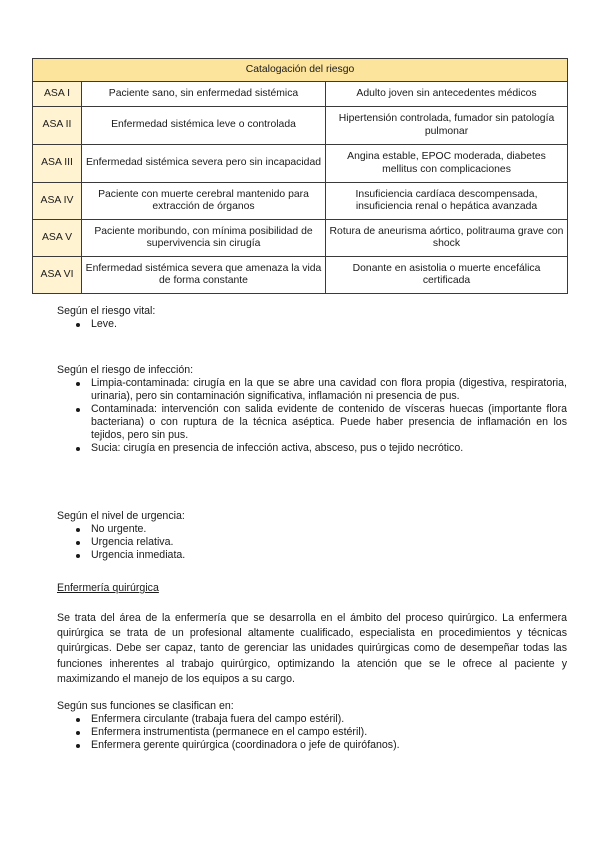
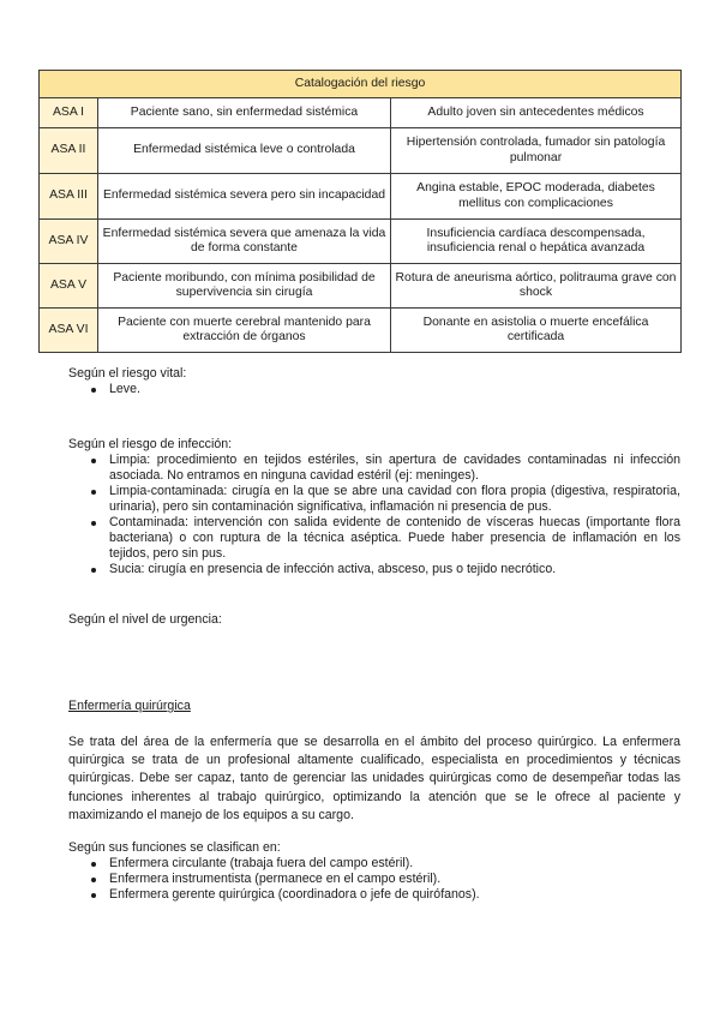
  Catalogación del riesgo
  ASA I	Paciente sano, sin enfermedad sistémica	Adulto joven sin antecedentes médicos
  ASA II	Enfermedad sistémica leve o controlada	Hipertensión controlada, fumador sin patología pulmonar
  ASA III	Enfermedad sistémica severa pero sin incapacidad	Angina estable, EPOC moderada, diabetes mellitus con complicaciones
- ASA IV	Paciente con muerte cerebral mantenido para extracción de órganos	Insuficiencia cardíaca descompensada, insuficiencia renal o hepática avanzada
+ ASA IV	Enfermedad sistémica severa que amenaza la vida de forma constante	Insuficiencia cardíaca descompensada, insuficiencia renal o hepática avanzada
  ASA V	Paciente moribundo, con mínima posibilidad de supervivencia sin cirugía	Rotura de aneurisma aórtico, politrauma grave con shock
- ASA VI	Enfermedad sistémica severa que amenaza la vida de forma constante	Donante en asistolia o muerte encefálica certificada
+ ASA VI	Paciente con muerte cerebral mantenido para extracción de órganos	Donante en asistolia o muerte encefálica certificada
  Según el riesgo vital:
  Leve.
  Según el riesgo de infección:
+ Limpia: procedimiento en tejidos estériles, sin apertura de cavidades contaminadas ni infección asociada. No entramos en ninguna cavidad estéril (ej: meninges).
  Limpia-contaminada: cirugía en la que se abre una cavidad con flora propia (digestiva, respiratoria, urinaria), pero sin contaminación significativa, inflamación ni presencia de pus.
  Contaminada: intervención con salida evidente de contenido de vísceras huecas (importante flora bacteriana) o con ruptura de la técnica aséptica. Puede haber presencia de inflamación en los tejidos, pero sin pus.
  Sucia: cirugía en presencia de infección activa, absceso, pus o tejido necrótico.
  Según el nivel de urgencia:
- No urgente.
- Urgencia relativa.
- Urgencia inmediata.
  Enfermería quirúrgica
  Se trata del área de la enfermería que se desarrolla en el ámbito del proceso quirúrgico. La enfermera quirúrgica se trata de un profesional altamente cualificado, especialista en procedimientos y técnicas quirúrgicas. Debe ser capaz, tanto de gerenciar las unidades quirúrgicas como de desempeñar todas las funciones inherentes al trabajo quirúrgico, optimizando la atención que se le ofrece al paciente y maximizando el manejo de los equipos a su cargo.
  Según sus funciones se clasifican en:
  Enfermera circulante (trabaja fuera del campo estéril).
  Enfermera instrumentista (permanece en el campo estéril).
  Enfermera gerente quirúrgica (coordinadora o jefe de quirófanos).
